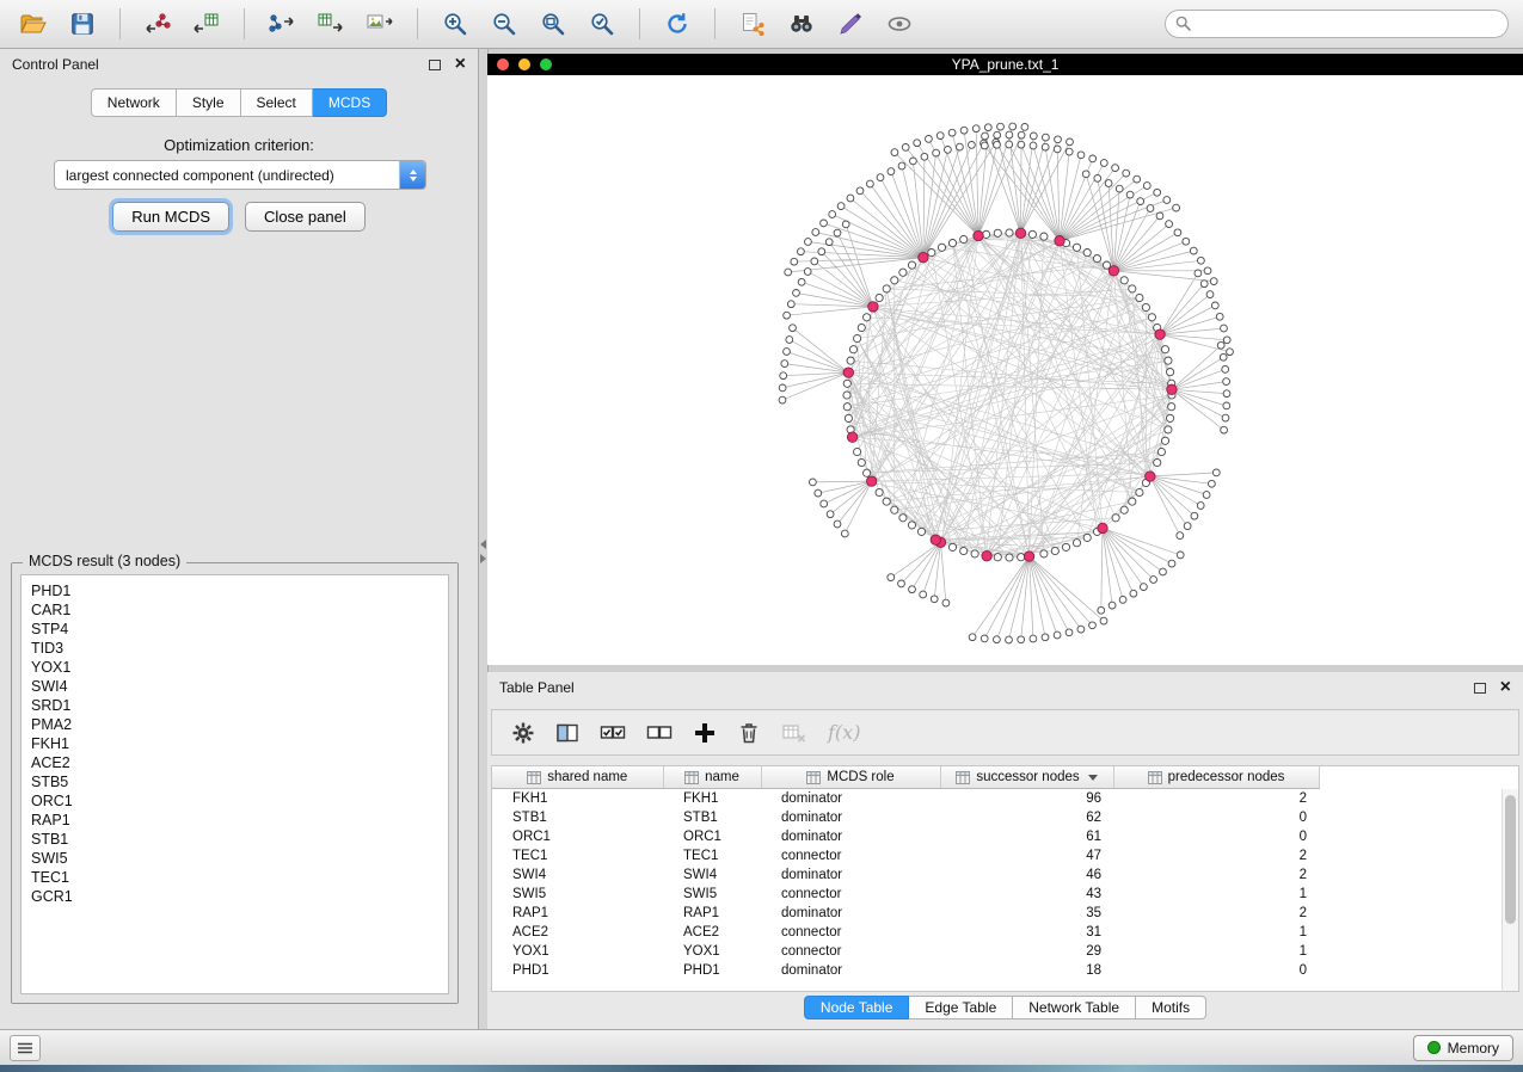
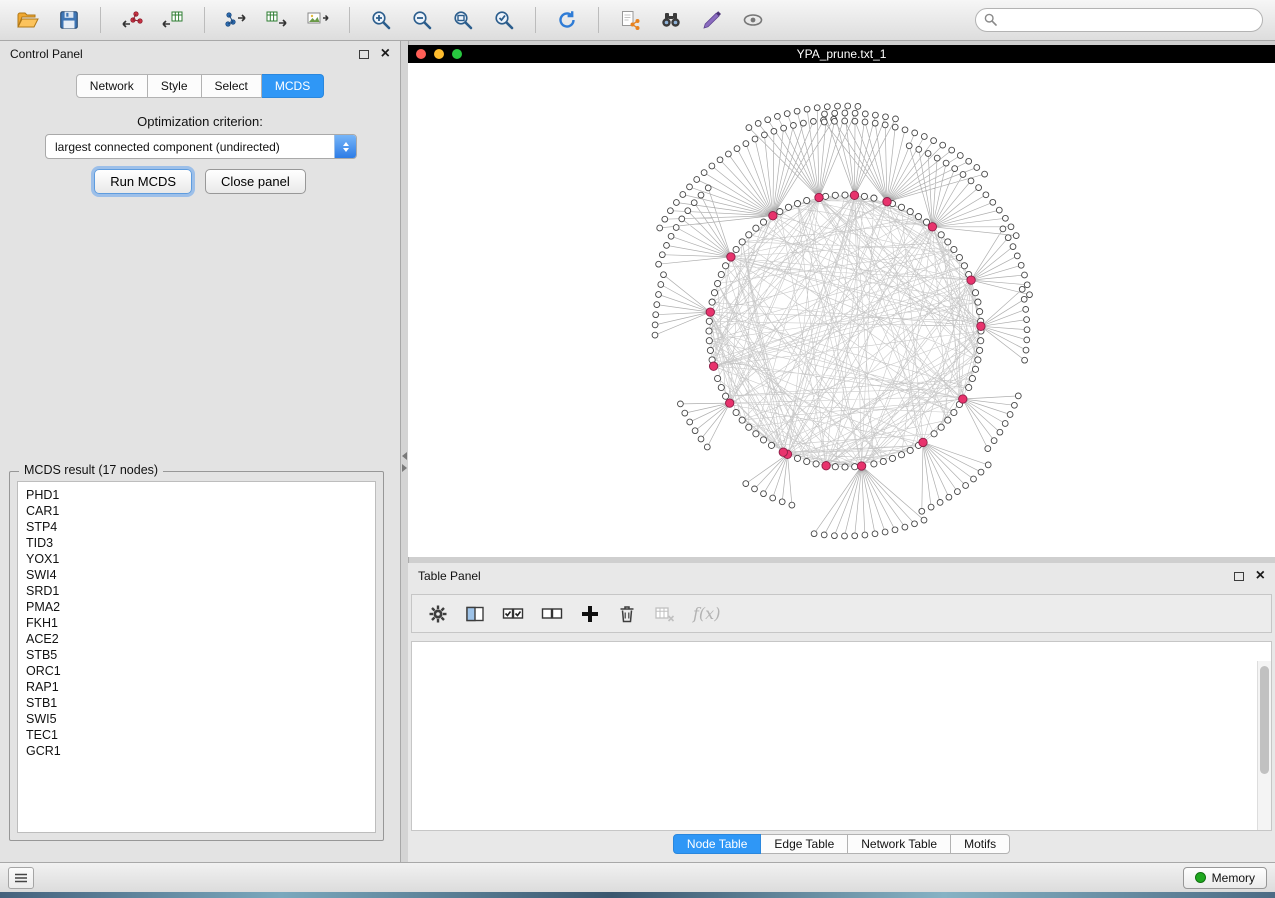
  Control Panel
  ×
  Network
  Style
  Select
  MCDS
  Optimization criterion:
  largest connected component (undirected)
  Run MCDS
  Close panel
- MCDS result (3 nodes)
+ MCDS result (17 nodes)
  PHD1
  CAR1
  STP4
  TID3
  YOX1
  SWI4
  SRD1
  PMA2
  FKH1
  ACE2
  STB5
  ORC1
  RAP1
  STB1
  SWI5
  TEC1
  GCR1
  YPA_prune.txt_1
  Table Panel
  ×
  f(x)
- shared name	name	MCDS role	successor nodes	predecessor nodes
- FKH1	FKH1	dominator	96	2
- STB1	STB1	dominator	62	0
- ORC1	ORC1	dominator	61	0
- TEC1	TEC1	connector	47	2
- SWI4	SWI4	dominator	46	2
- SWI5	SWI5	connector	43	1
- RAP1	RAP1	dominator	35	2
- ACE2	ACE2	connector	31	1
- YOX1	YOX1	connector	29	1
- PHD1	PHD1	dominator	18	0
  Node Table
  Edge Table
  Network Table
  Motifs
  Memory
